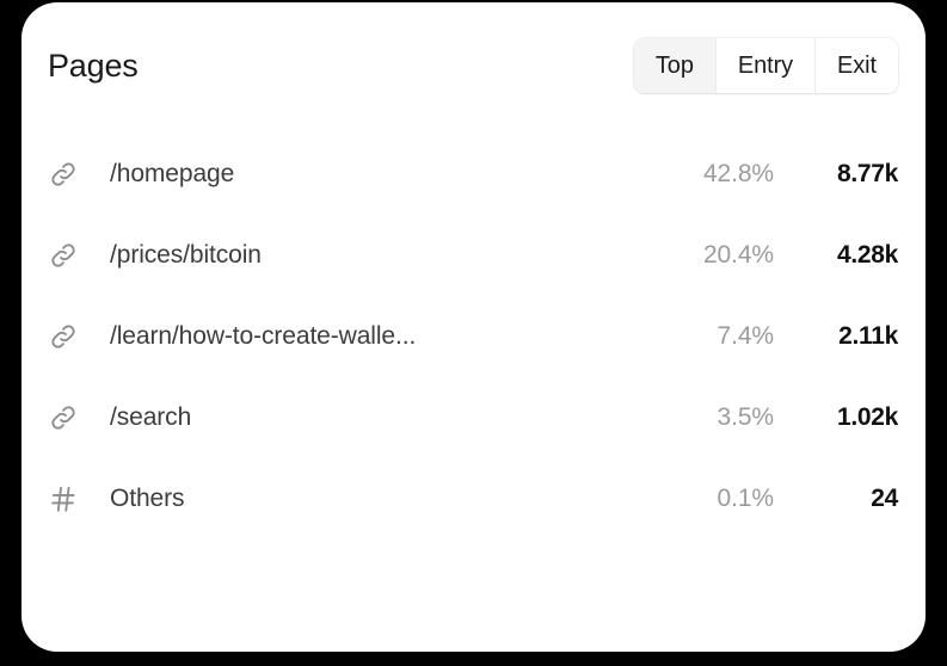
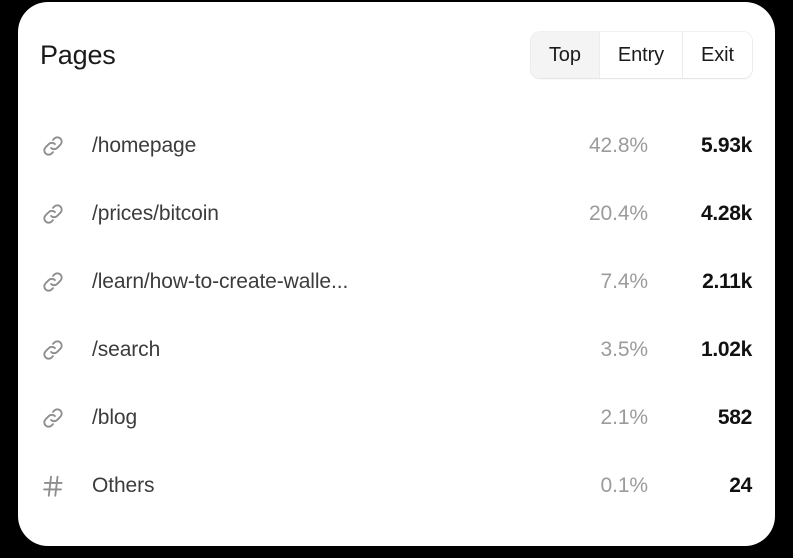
  Pages
  Top
  Entry
  Exit
  /homepage
  42.8%
- 8.77k
+ 5.93k
  /prices/bitcoin
  20.4%
  4.28k
  /learn/how-to-create-walle...
  7.4%
  2.11k
  /search
  3.5%
  1.02k
+ /blog
+ 2.1%
+ 582
  Others
  0.1%
  24
